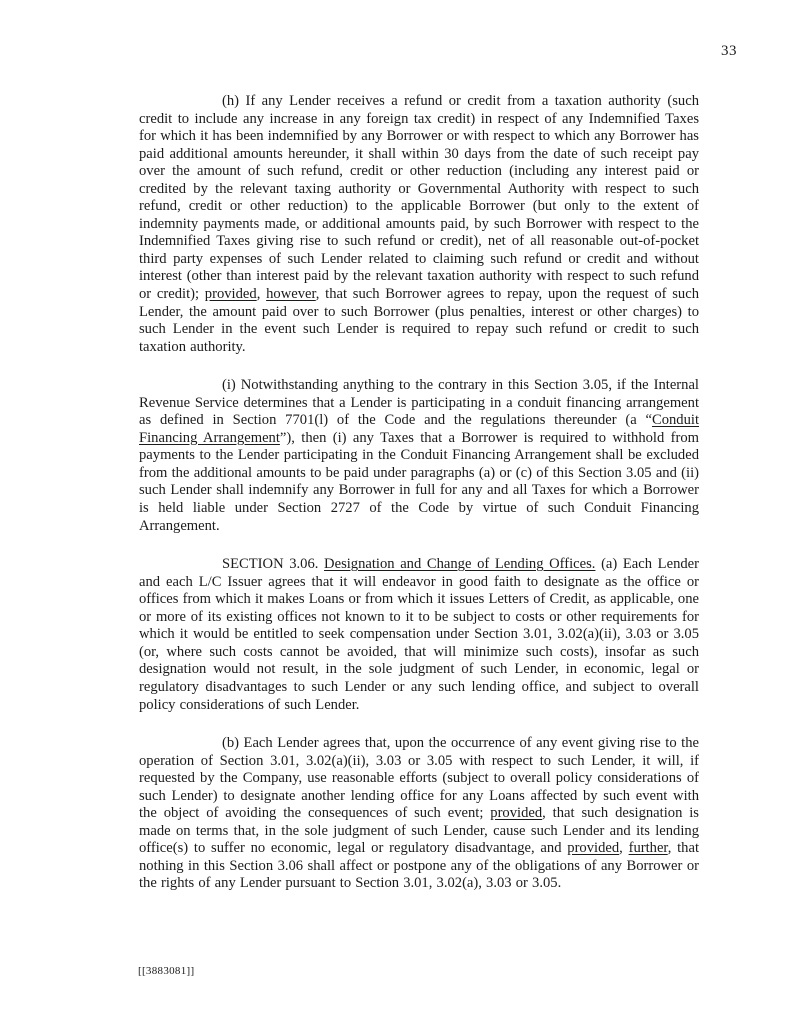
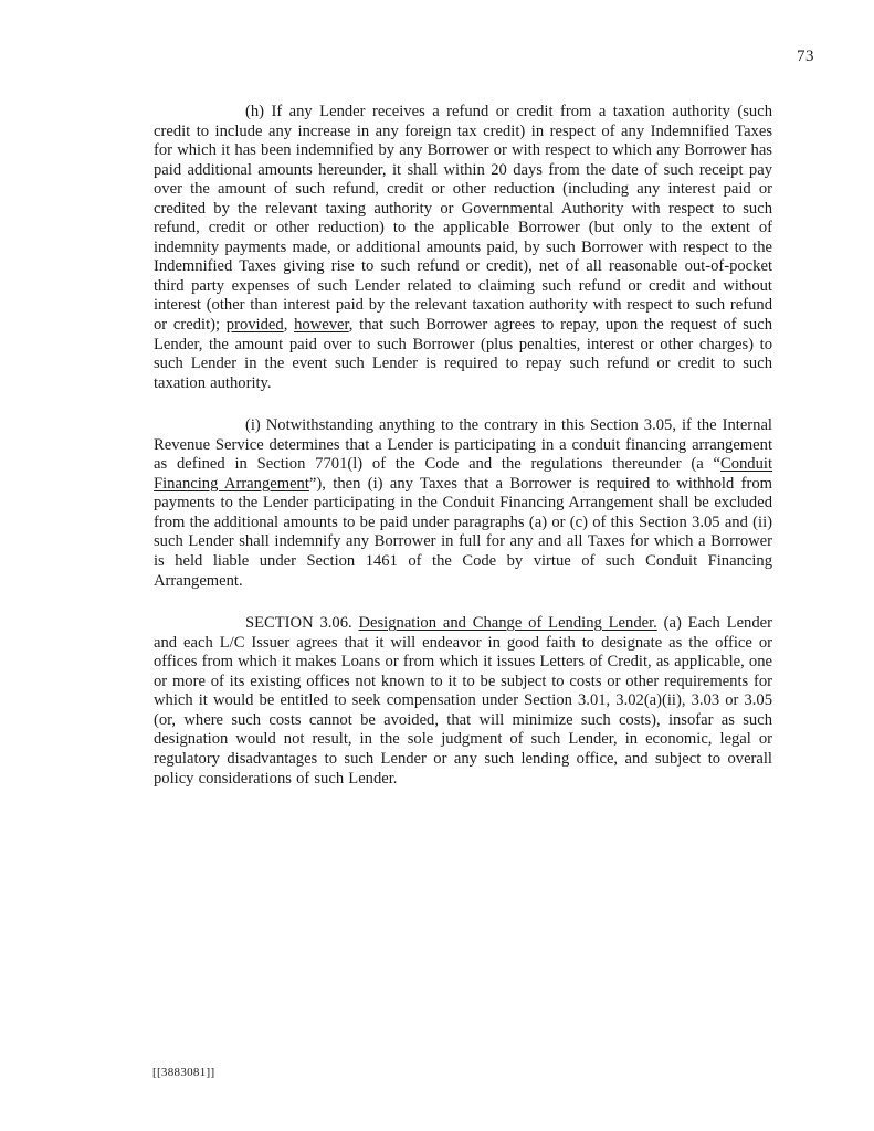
- 33
+ 73
- (h) If any Lender receives a refund or credit from a taxation authority (such credit to include any increase in any foreign tax credit) in respect of any Indemnified Taxes for which it has been indemnified by any Borrower or with respect to which any Borrower has paid additional amounts hereunder, it shall within 30 days from the date of such receipt pay over the amount of such refund, credit or other reduction (including any interest paid or credited by the relevant taxing authority or Governmental Authority with respect to such refund, credit or other reduction) to the applicable Borrower (but only to the extent of indemnity payments made, or additional amounts paid, by such Borrower with respect to the Indemnified Taxes giving rise to such refund or credit), net of all reasonable out-of-pocket third party expenses of such Lender related to claiming such refund or credit and without interest (other than interest paid by the relevant taxation authority with respect to such refund or credit); provided, however, that such Borrower agrees to repay, upon the request of such Lender, the amount paid over to such Borrower (plus penalties, interest or other charges) to such Lender in the event such Lender is required to repay such refund or credit to such taxation authority.
+ (h) If any Lender receives a refund or credit from a taxation authority (such credit to include any increase in any foreign tax credit) in respect of any Indemnified Taxes for which it has been indemnified by any Borrower or with respect to which any Borrower has paid additional amounts hereunder, it shall within 20 days from the date of such receipt pay over the amount of such refund, credit or other reduction (including any interest paid or credited by the relevant taxing authority or Governmental Authority with respect to such refund, credit or other reduction) to the applicable Borrower (but only to the extent of indemnity payments made, or additional amounts paid, by such Borrower with respect to the Indemnified Taxes giving rise to such refund or credit), net of all reasonable out-of-pocket third party expenses of such Lender related to claiming such refund or credit and without interest (other than interest paid by the relevant taxation authority with respect to such refund or credit); provided, however, that such Borrower agrees to repay, upon the request of such Lender, the amount paid over to such Borrower (plus penalties, interest or other charges) to such Lender in the event such Lender is required to repay such refund or credit to such taxation authority.
- (i) Notwithstanding anything to the contrary in this Section 3.05, if the Internal Revenue Service determines that a Lender is participating in a conduit financing arrangement as defined in Section 7701(l) of the Code and the regulations thereunder (a “Conduit Financing Arrangement”), then (i) any Taxes that a Borrower is required to withhold from payments to the Lender participating in the Conduit Financing Arrangement shall be excluded from the additional amounts to be paid under paragraphs (a) or (c) of this Section 3.05 and (ii) such Lender shall indemnify any Borrower in full for any and all Taxes for which a Borrower is held liable under Section 2727 of the Code by virtue of such Conduit Financing Arrangement.
+ (i) Notwithstanding anything to the contrary in this Section 3.05, if the Internal Revenue Service determines that a Lender is participating in a conduit financing arrangement as defined in Section 7701(l) of the Code and the regulations thereunder (a “Conduit Financing Arrangement”), then (i) any Taxes that a Borrower is required to withhold from payments to the Lender participating in the Conduit Financing Arrangement shall be excluded from the additional amounts to be paid under paragraphs (a) or (c) of this Section 3.05 and (ii) such Lender shall indemnify any Borrower in full for any and all Taxes for which a Borrower is held liable under Section 1461 of the Code by virtue of such Conduit Financing Arrangement.
- SECTION 3.06. Designation and Change of Lending Offices. (a) Each Lender and each L/C Issuer agrees that it will endeavor in good faith to designate as the office or offices from which it makes Loans or from which it issues Letters of Credit, as applicable, one or more of its existing offices not known to it to be subject to costs or other requirements for which it would be entitled to seek compensation under Section 3.01, 3.02(a)(ii), 3.03 or 3.05 (or, where such costs cannot be avoided, that will minimize such costs), insofar as such designation would not result, in the sole judgment of such Lender, in economic, legal or regulatory disadvantages to such Lender or any such lending office, and subject to overall policy considerations of such Lender.
+ SECTION 3.06. Designation and Change of Lending Lender. (a) Each Lender and each L/C Issuer agrees that it will endeavor in good faith to designate as the office or offices from which it makes Loans or from which it issues Letters of Credit, as applicable, one or more of its existing offices not known to it to be subject to costs or other requirements for which it would be entitled to seek compensation under Section 3.01, 3.02(a)(ii), 3.03 or 3.05 (or, where such costs cannot be avoided, that will minimize such costs), insofar as such designation would not result, in the sole judgment of such Lender, in economic, legal or regulatory disadvantages to such Lender or any such lending office, and subject to overall policy considerations of such Lender.
- (b) Each Lender agrees that, upon the occurrence of any event giving rise to the operation of Section 3.01, 3.02(a)(ii), 3.03 or 3.05 with respect to such Lender, it will, if requested by the Company, use reasonable efforts (subject to overall policy considerations of such Lender) to designate another lending office for any Loans affected by such event with the object of avoiding the consequences of such event; provided, that such designation is made on terms that, in the sole judgment of such Lender, cause such Lender and its lending office(s) to suffer no economic, legal or regulatory disadvantage, and provided, further, that nothing in this Section 3.06 shall affect or postpone any of the obligations of any Borrower or the rights of any Lender pursuant to Section 3.01, 3.02(a), 3.03 or 3.05.
  [[3883081]]
